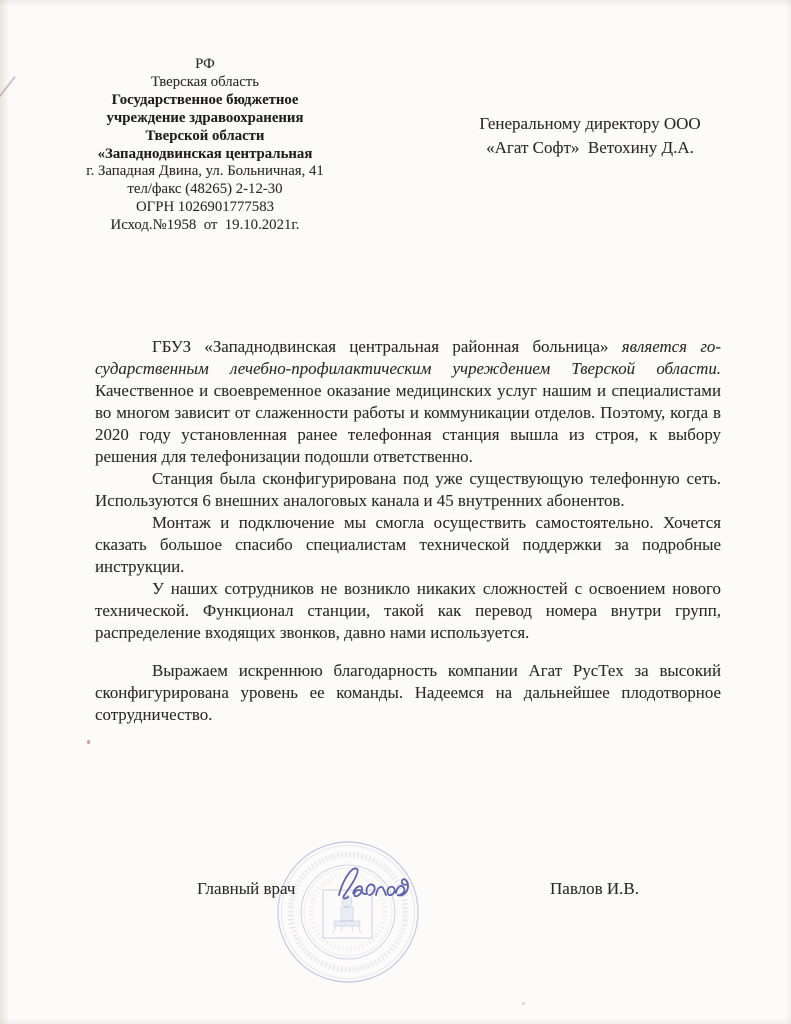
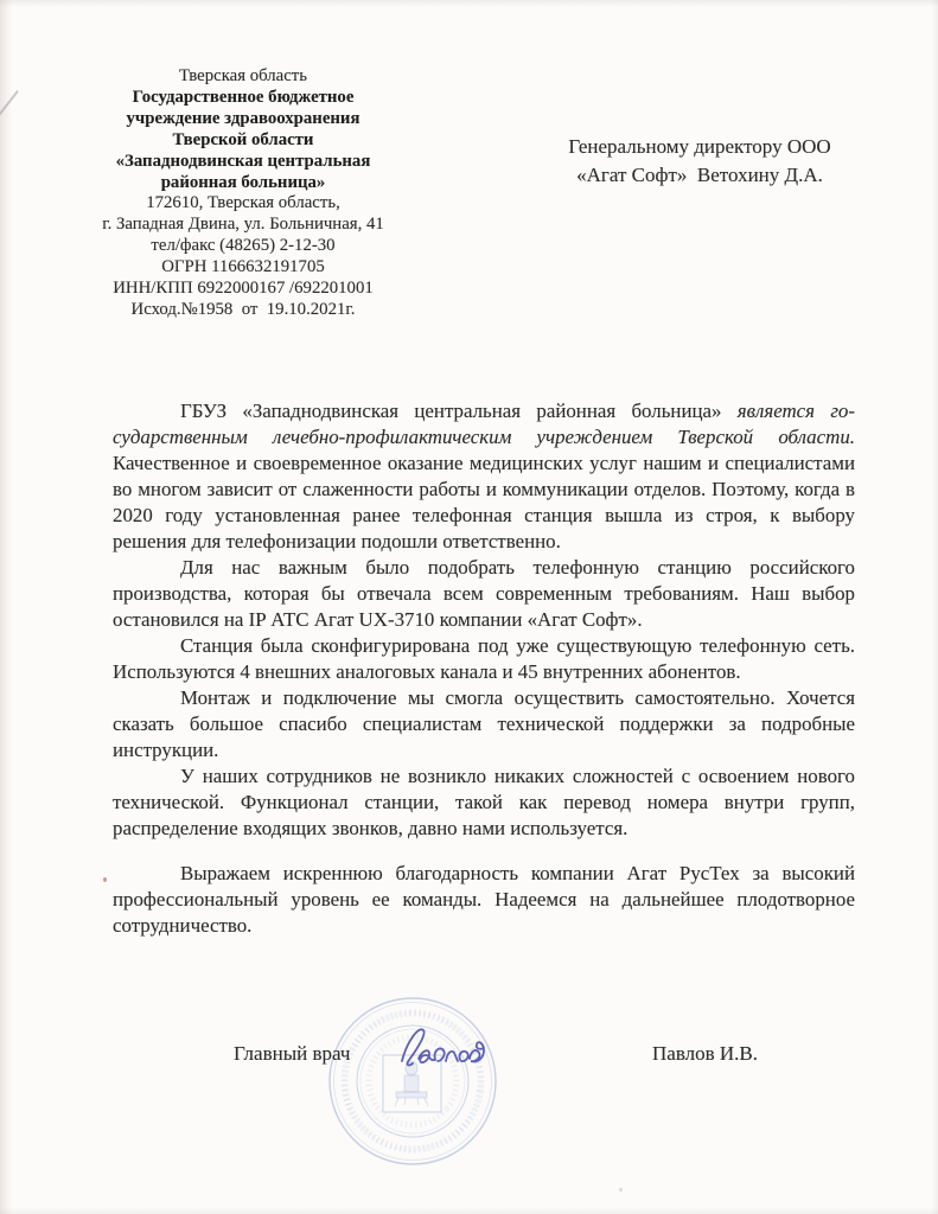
- РФ
  Тверская область
  Государственное бюджетное
  учреждение здравоохранения
  Тверской области
  «Западнодвинская центральная
+ районная больница»
+ 172610, Тверская область,
  г. Западная Двина, ул. Больничная, 41
  тел/факс (48265) 2-12-30
- ОГРН 1026901777583
+ ОГРН 1166632191705
+ ИНН/КПП 6922000167 /692201001
  Исход.№1958 от 19.10.2021г.
  Генеральному директору ООО
  «Агат Софт» Ветохину Д.А.
  ГБУЗ «Западнодвинская центральная районная больница» является го­ударственным лечебно-профилактическим учреждением Тверской области. Качественное и своевременное оказание медицинских услуг нашим и спе­циалистами во многом зависит от слаженности работы и коммуникации от­делов. Поэтому, когда в 2020 году установленная ранее телефонная станция вышла из строя, к выбору решения для телефонизации подошли ответствен­но.
+ Для нас важным было подобрать телефонную станцию российского производства, которая бы отвечала всем современным требованиям. Наш вы­бор остановился на IP АТС Агат UX-3710 компании «Агат Софт».
- Станция была сконфигурирована под уже существующую телефонную сеть. Используются 6 внешних аналоговых канала и 45 внутренних абонен­тов.
+ Станция была сконфигурирована под уже существующую телефонную сеть. Используются 4 внешних аналоговых канала и 45 внутренних абонен­тов.
  Монтаж и подключение мы смогла осуществить самостоятельно. Хо­чется сказать большое спасибо специалистам технической поддержки за под­робные инструкции.
  У наших сотрудников не возникло никаких сложностей с освоением нового технической. Функционал станции, такой как перевод номера внут­ри групп, распределение входящих звонков, давно нами используется.
- Выражаем искреннюю благодарность компании Агат РусТех за высокий сконфигурирована уровень ее команды. Надеемся на дальнейшее плодотворное сотрудничество.
+ Выражаем искреннюю благодарность компании Агат РусТех за высокий профессиональный уровень ее команды. Надеемся на дальнейшее плодотворное сотрудничество.
  Главный врач
  Павлов И.В.
